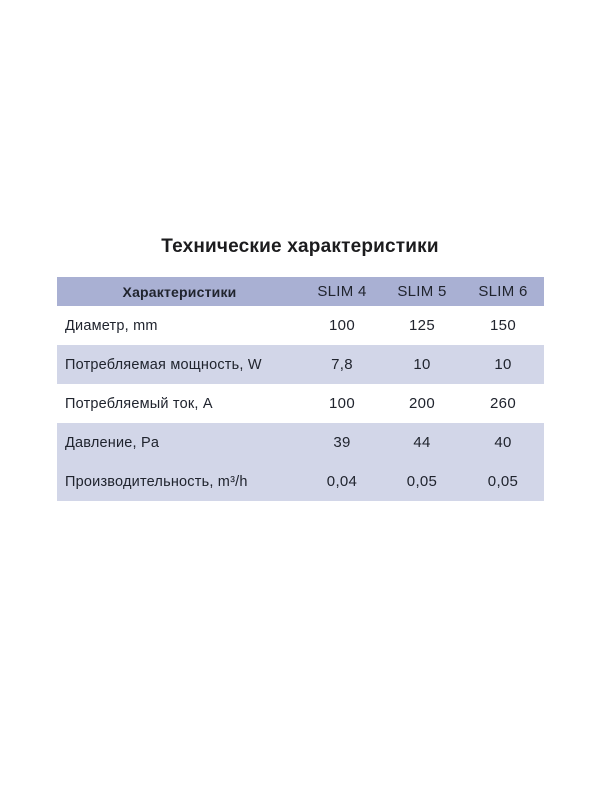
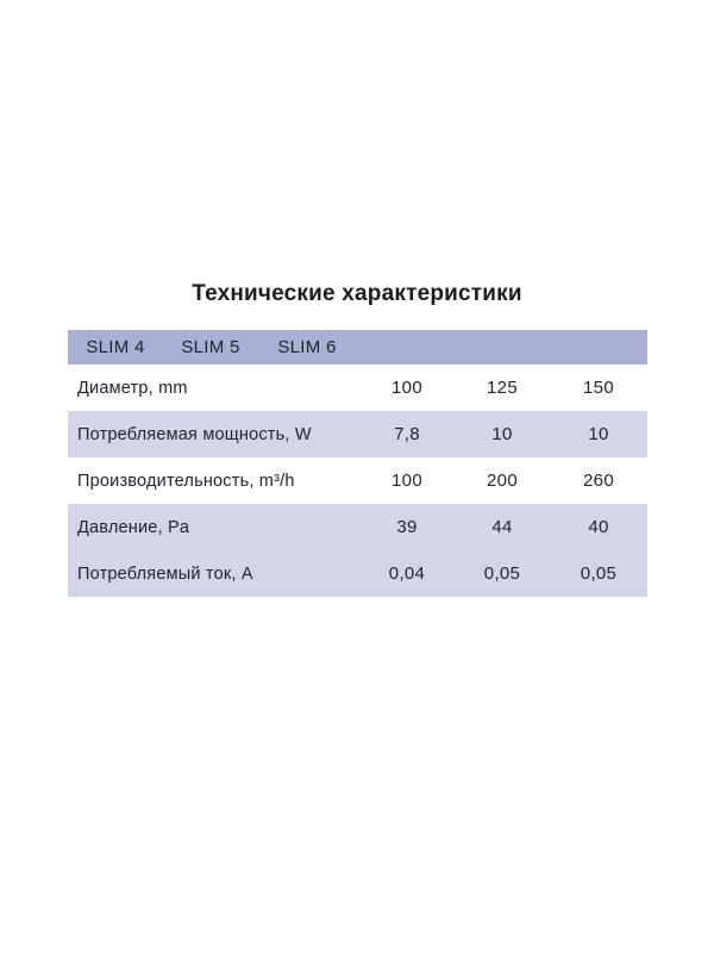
  Технические характеристики
- Характеристики
  SLIM 4
  SLIM 5
  SLIM 6
  Диаметр, mm
  100
  125
  150
  Потребляемая мощность, W
  7,8
  10
  10
- Потребляемый ток, А
+ Производительность, m³/h
  100
  200
  260
  Давление, Pa
  39
  44
  40
- Производительность, m³/h
+ Потребляемый ток, А
  0,04
  0,05
  0,05
